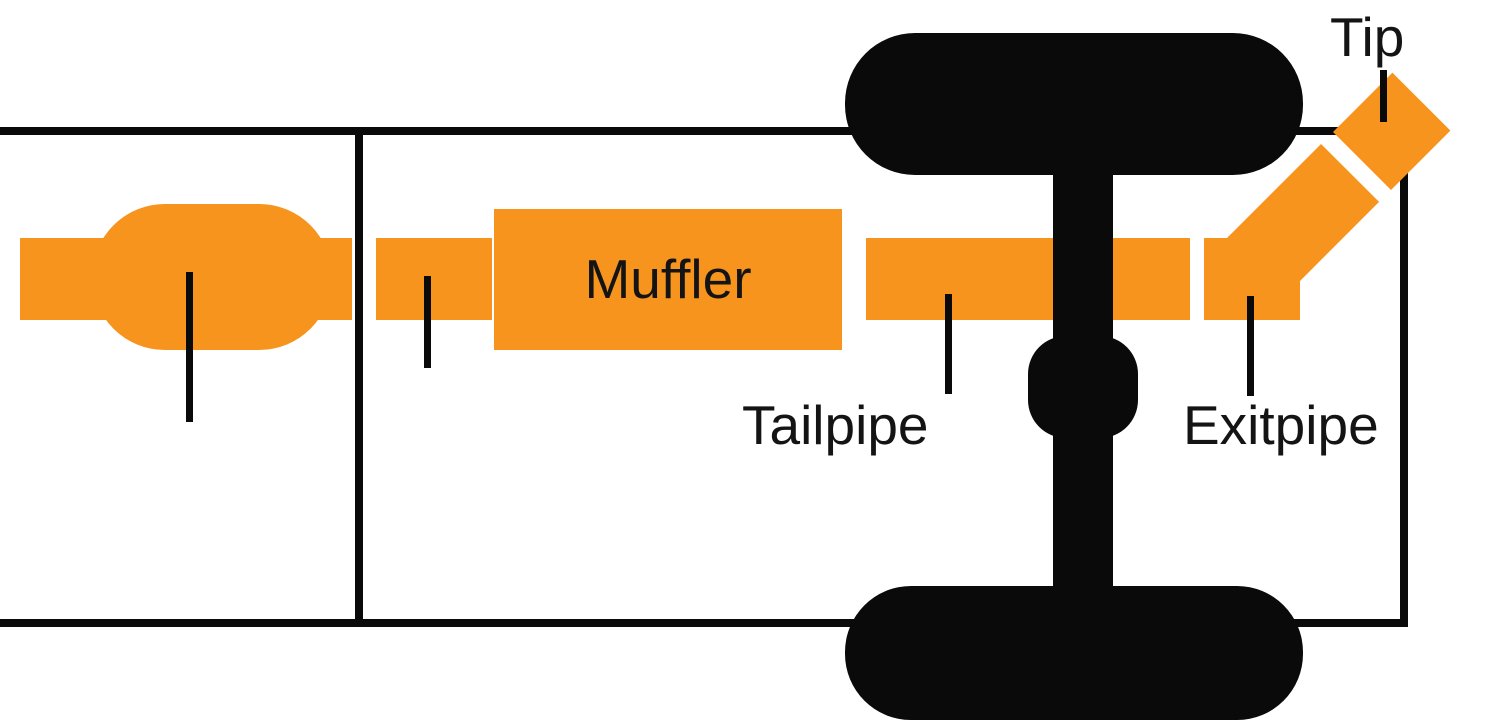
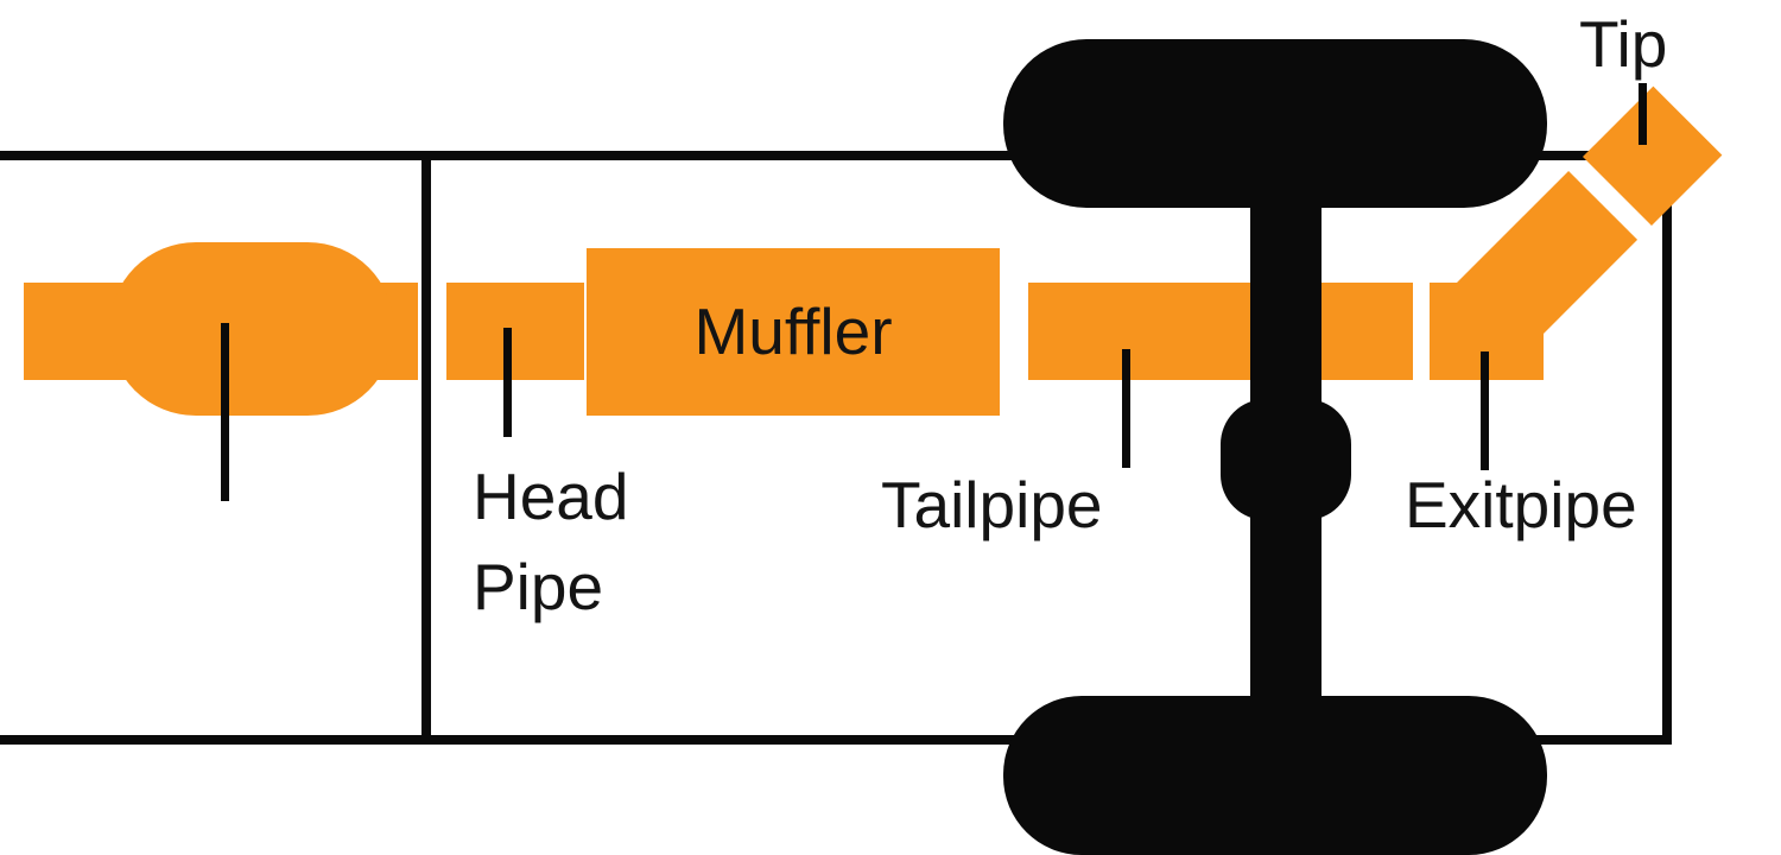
+ Head
+ Pipe
  Muffler
  Tailpipe
  Exitpipe
  Tip
